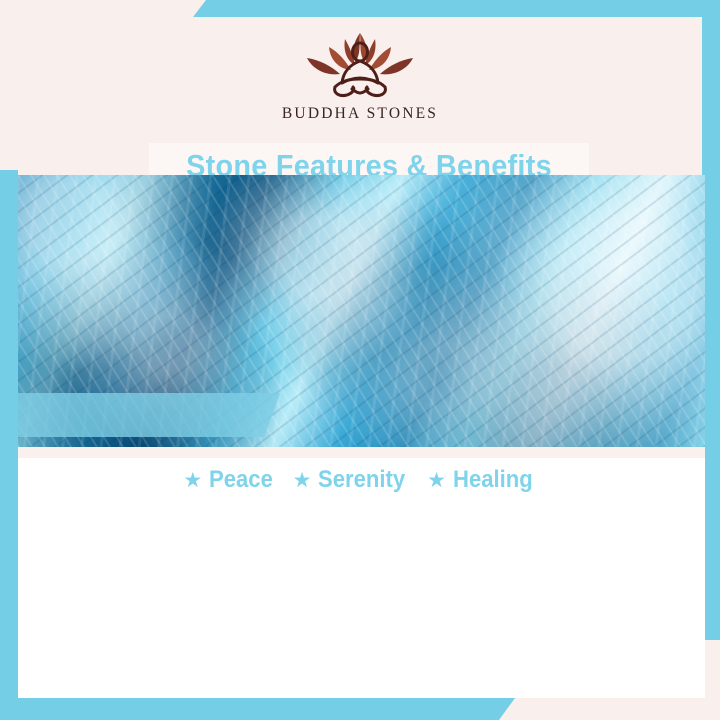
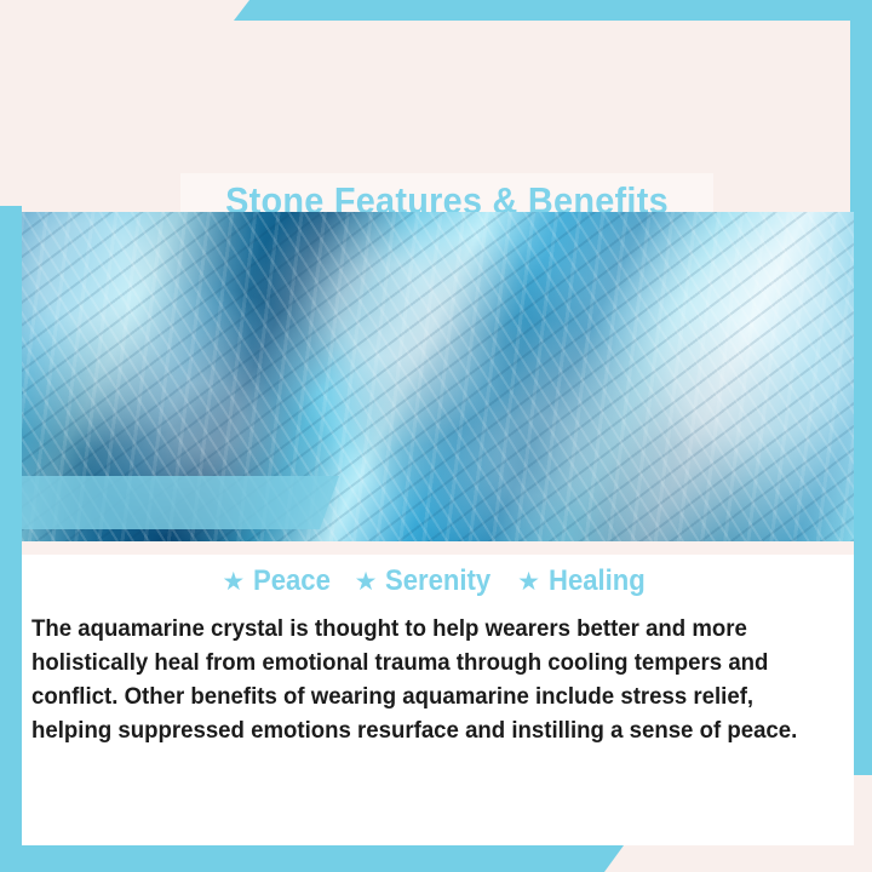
- BUDDHA STONES
  Stone Features & Benefits
  ★
  Peace
  ★
  Serenity
  ★
  Healing
+ The aquamarine crystal is thought to help wearers better and more holistically heal from emotional trauma through cooling tempers and conflict. Other benefits of wearing aquamarine include stress relief, helping suppressed emotions resurface and instilling a sense of peace.
